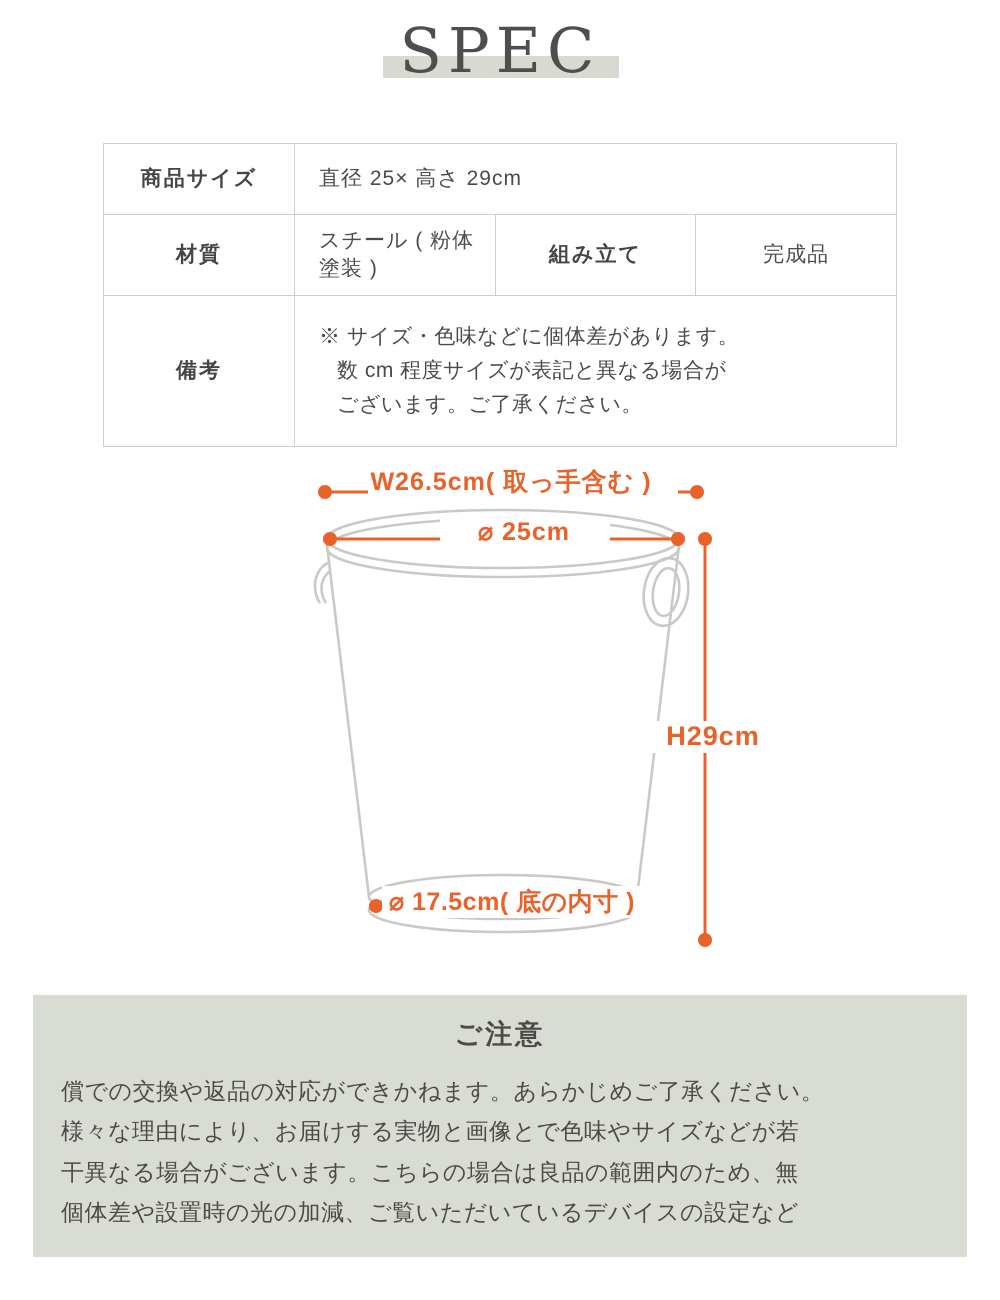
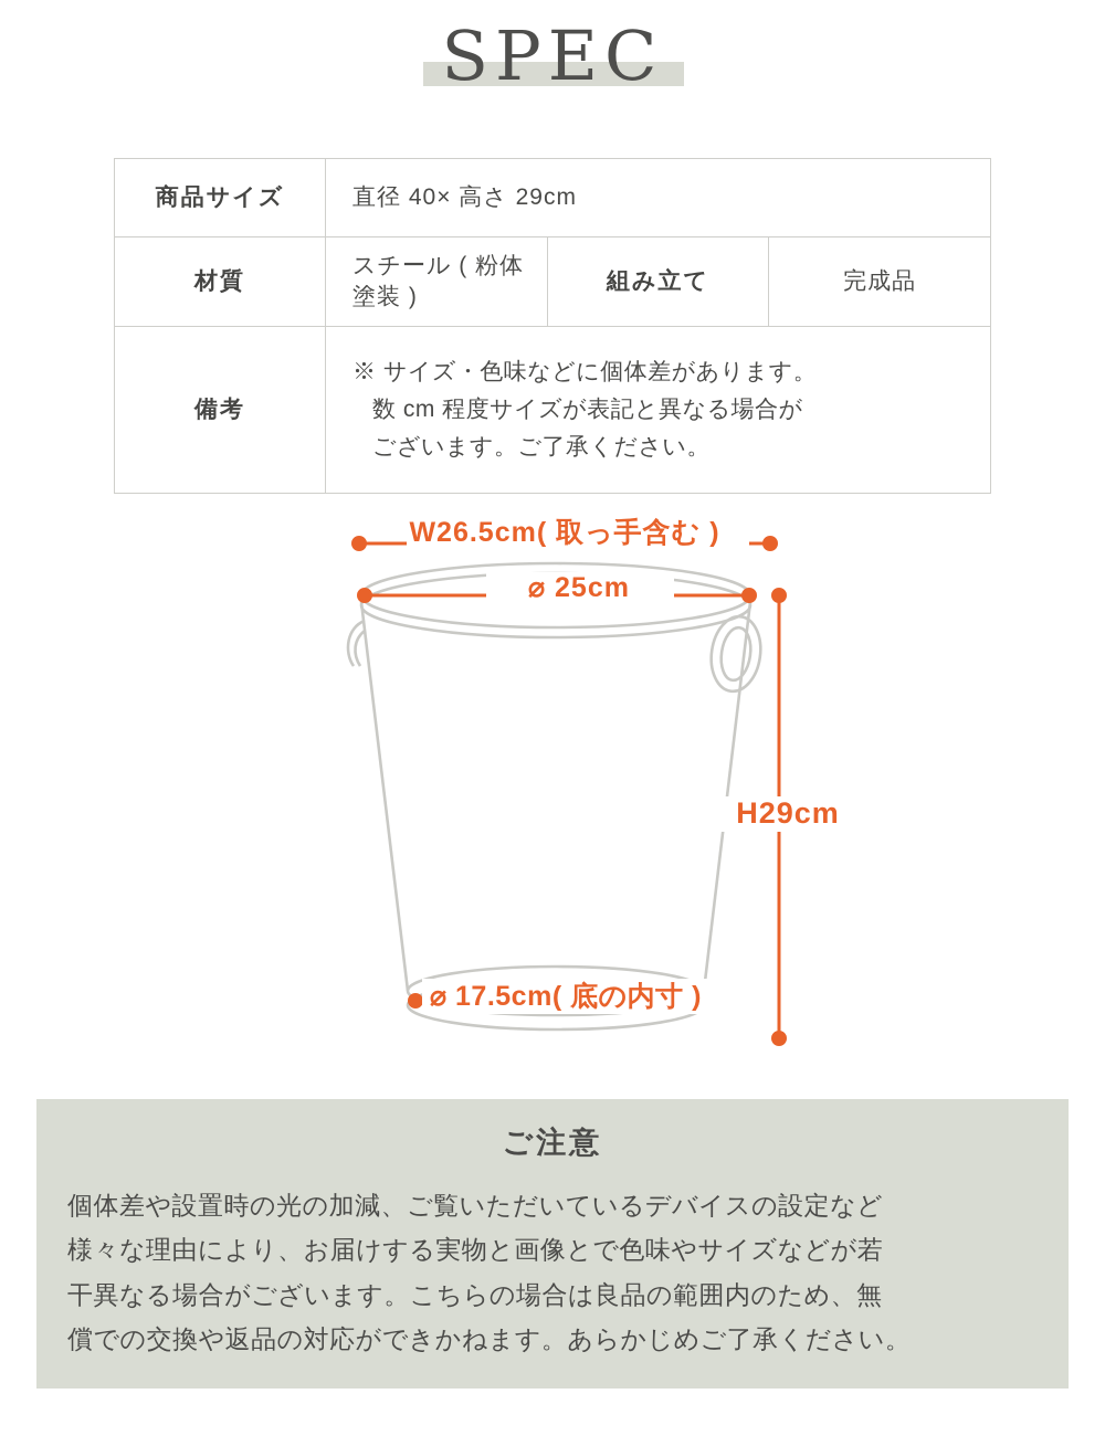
  SPEC
- 商品サイズ	直径 25× 高さ 29cm
+ 商品サイズ	直径 40× 高さ 29cm
  材質	スチール ( 粉体塗装 )	組み立て	完成品
  備考	※ サイズ・色味などに個体差があります。 数 cm 程度サイズが表記と異なる場合が ございます。ご了承ください。
  W26.5cm( 取っ手含む )
  ⌀ 25cm
  H29cm
  ⌀ 17.5cm( 底の内寸 )
  ご注意
- 償での交換や返品の対応ができかねます。あらかじめご了承ください。
+ 個体差や設置時の光の加減、ご覧いただいているデバイスの設定など
  様々な理由により、お届けする実物と画像とで色味やサイズなどが若
  干異なる場合がございます。こちらの場合は良品の範囲内のため、無
- 個体差や設置時の光の加減、ご覧いただいているデバイスの設定など
+ 償での交換や返品の対応ができかねます。あらかじめご了承ください。
